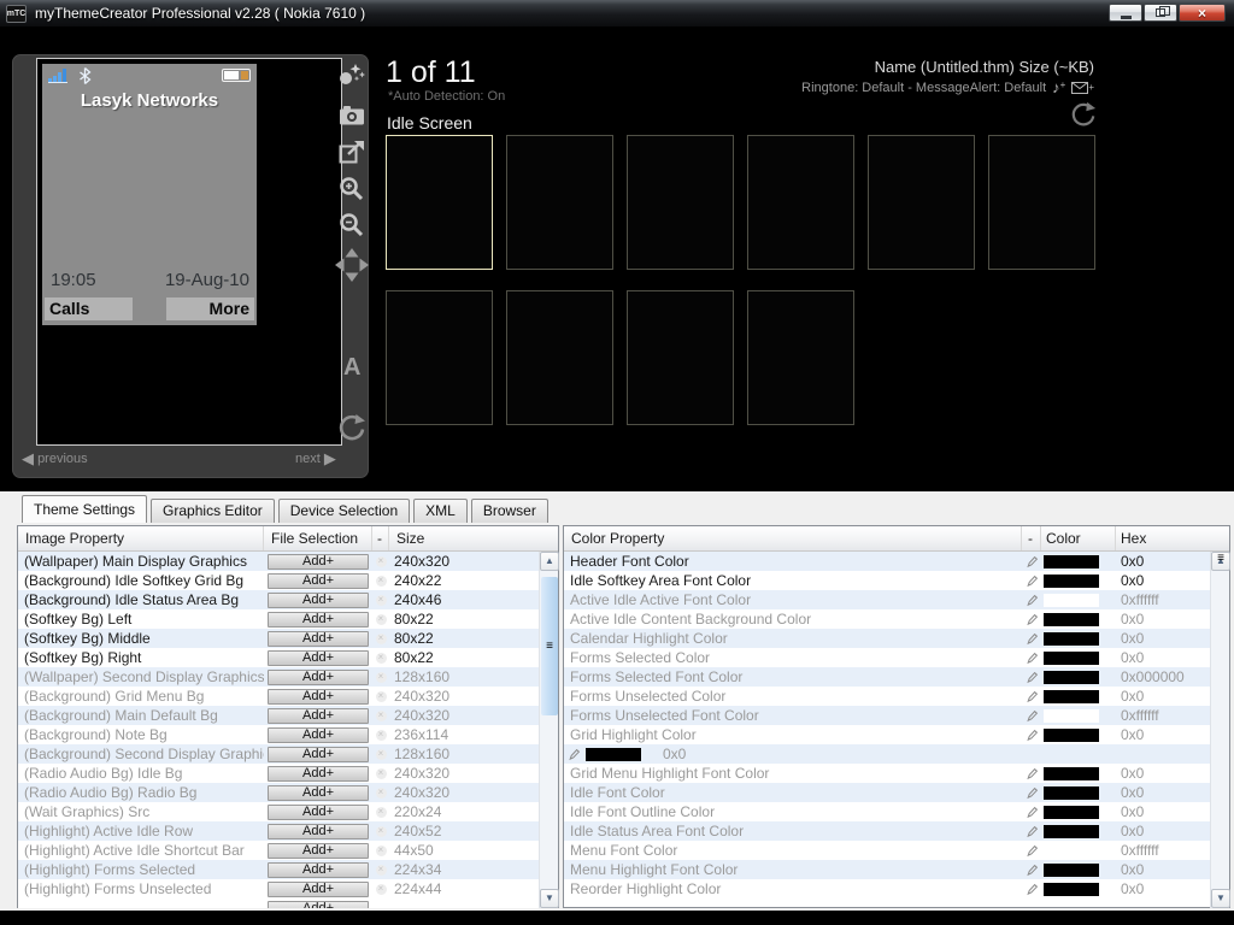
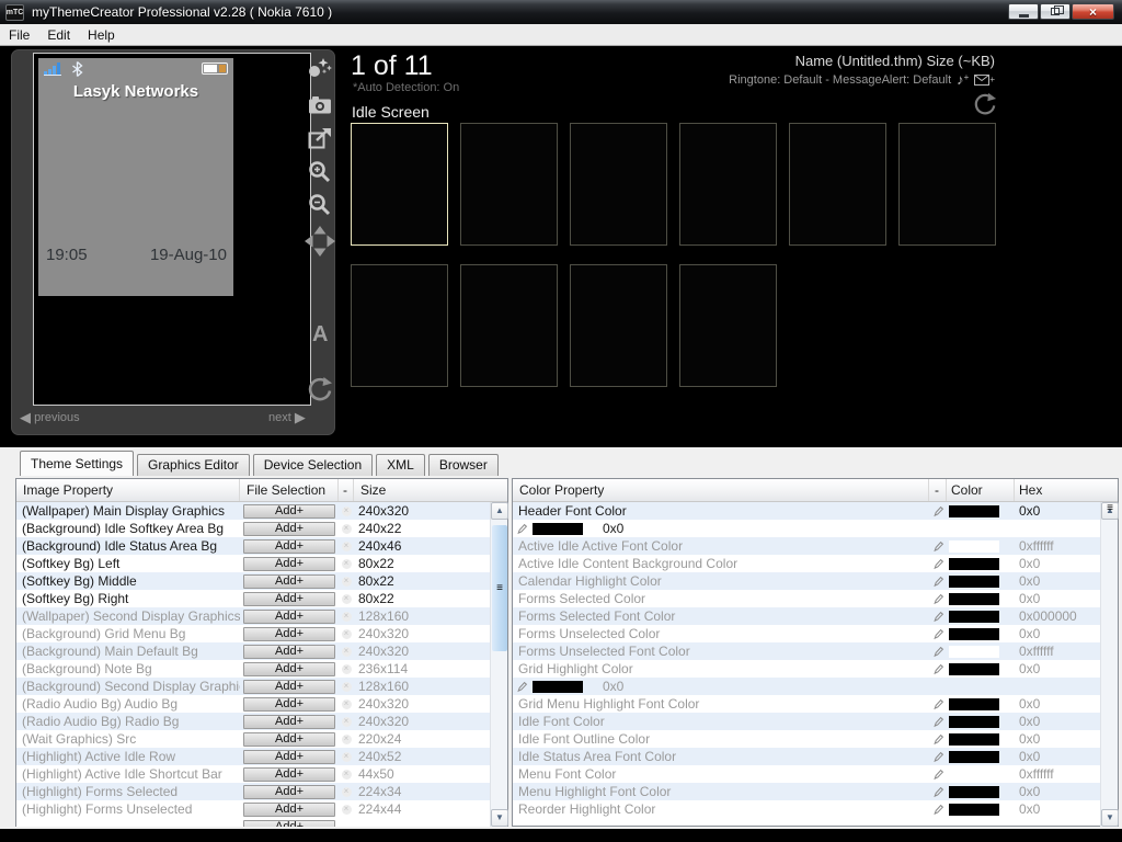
  myThemeCreator Professional v2.28 ( Nokia 7610 )
  ×
+ File
+ Edit
+ Help
  Lasyk Networks
  19:05
  19-Aug-10
- Calls
- More
  ◀ previous
  next ▶
  A
  1 of 11
  *Auto Detection: On
  Name (Untitled.thm) Size (~KB)
  Ringtone: Default - MessageAlert: Default
  ♪+
  +
  Idle Screen
  Theme Settings
  Graphics Editor
  Device Selection
  XML
  Browser
  Image Property
  File Selection
  -
  Size
  (Wallpaper) Main Display Graphics
  Add+
  ×
  240x320
- (Background) Idle Softkey Grid Bg
+ (Background) Idle Softkey Area Bg
  Add+
  ×
  240x22
  (Background) Idle Status Area Bg
  Add+
  ×
  240x46
  (Softkey Bg) Left
  Add+
  ×
  80x22
  (Softkey Bg) Middle
  Add+
  ×
  80x22
  (Softkey Bg) Right
  Add+
  ×
  80x22
  (Wallpaper) Second Display Graphics
  Add+
  ×
  128x160
  (Background) Grid Menu Bg
  Add+
  ×
  240x320
  (Background) Main Default Bg
  Add+
  ×
  240x320
  (Background) Note Bg
  Add+
  ×
  236x114
  (Background) Second Display Graphi
  Add+
  ×
  128x160
- (Radio Audio Bg) Idle Bg
+ (Radio Audio Bg) Audio Bg
  Add+
  ×
  240x320
  (Radio Audio Bg) Radio Bg
  Add+
  ×
  240x320
  (Wait Graphics) Src
  Add+
  ×
  220x24
  (Highlight) Active Idle Row
  Add+
  ×
  240x52
  (Highlight) Active Idle Shortcut Bar
  Add+
  ×
  44x50
  (Highlight) Forms Selected
  Add+
  ×
  224x34
  (Highlight) Forms Unselected
  Add+
  ×
  224x44
  Add+
  ▲
  ≡
  ▼
  Color Property
  -
  Color
  Hex
  Header Font Color
  0x0
- Idle Softkey Area Font Color
  0x0
  Active Idle Active Font Color
  0xffffff
  Active Idle Content Background Color
  0x0
  Calendar Highlight Color
  0x0
  Forms Selected Color
  0x0
  Forms Selected Font Color
  0x000000
  Forms Unselected Color
  0x0
  Forms Unselected Font Color
  0xffffff
  Grid Highlight Color
  0x0
  0x0
  Grid Menu Highlight Font Color
  0x0
  Idle Font Color
  0x0
  Idle Font Outline Color
  0x0
  Idle Status Area Font Color
  0x0
  Menu Font Color
  0xffffff
  Menu Highlight Font Color
  0x0
  Reorder Highlight Color
  0x0
  ▲
  ≡
  ▼
